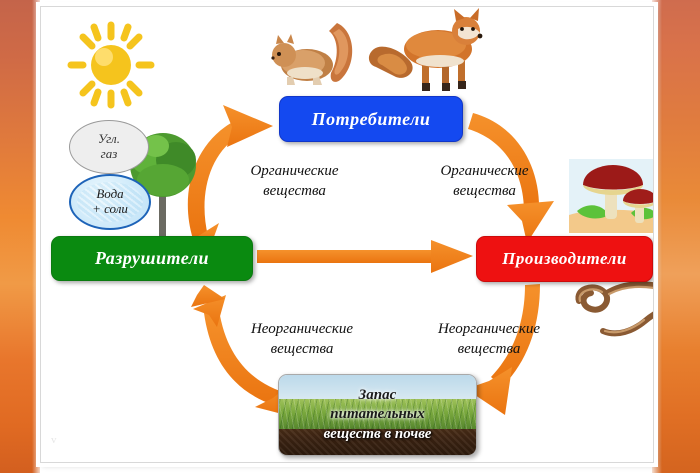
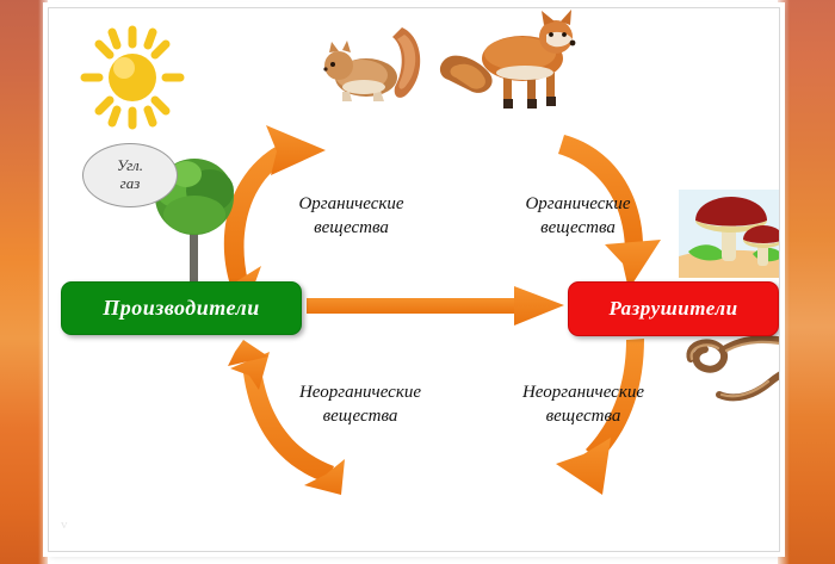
  Угл.
  газ
- Вода
- + соли
- Разрушители
+ Производители
- Потребители
- Производители
+ Разрушители
- Запас
- питательных
- веществ в почве
  Органические
  вещества
  Органические
  вещества
  Неорганические
  вещества
  Неорганические
  вещества
